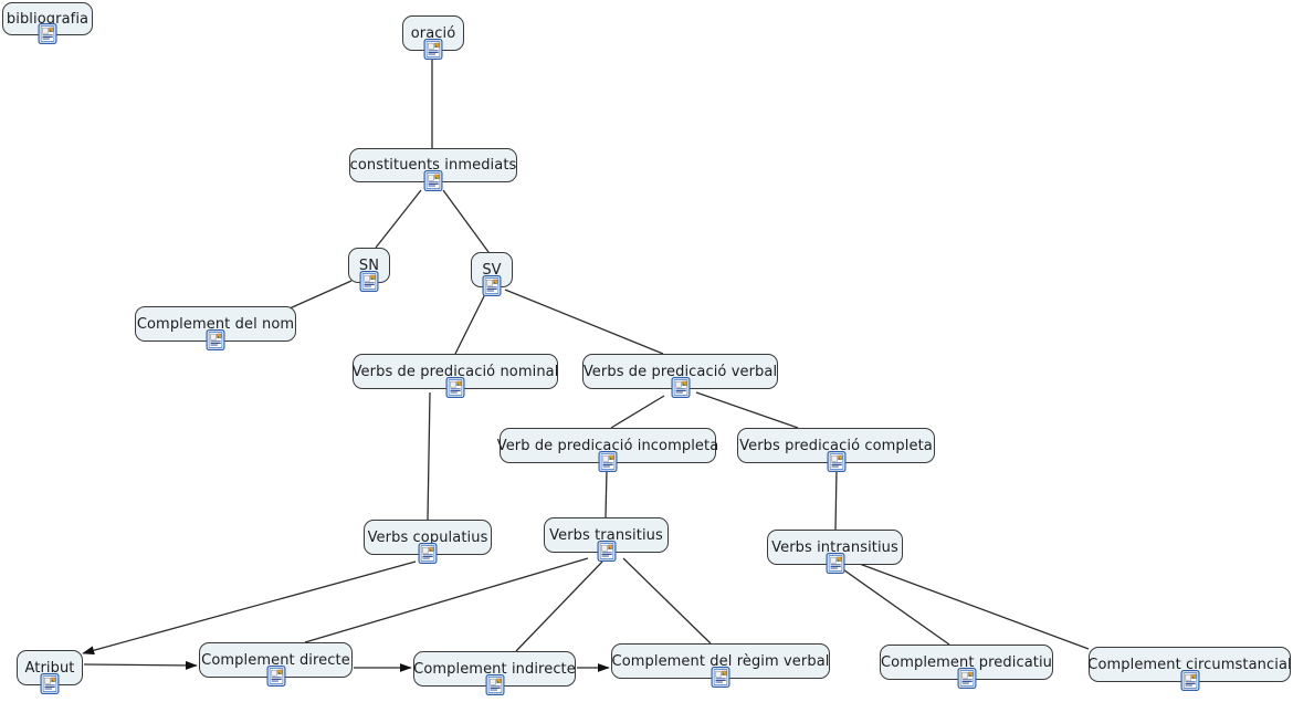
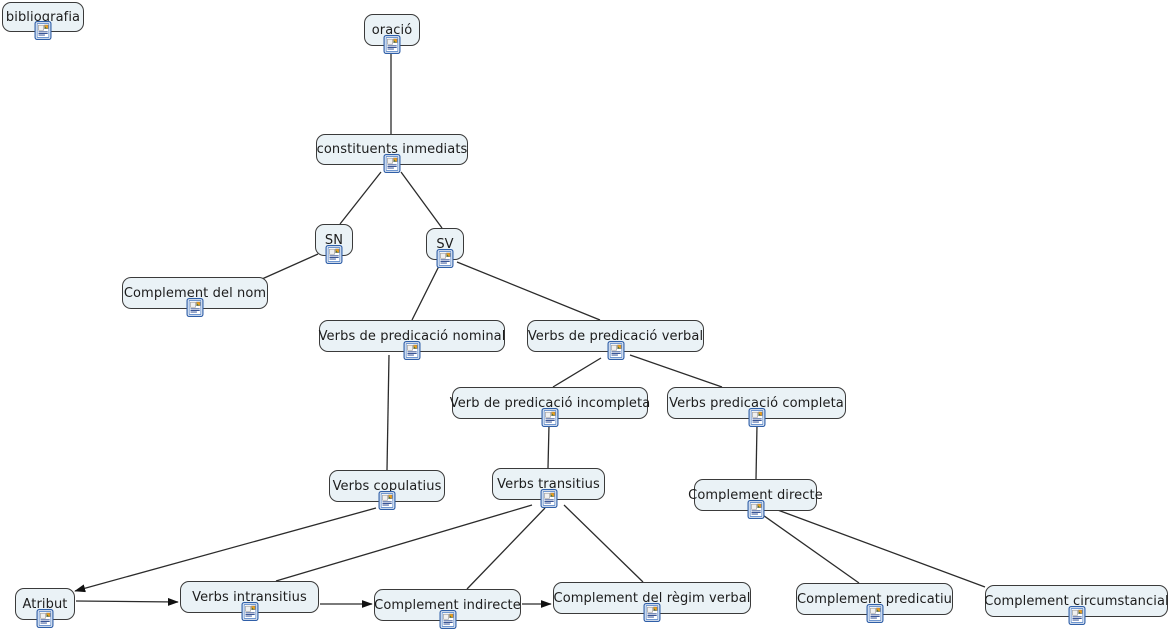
  bibliografia
  oració
  constituents inmediats
  SN
  SV
  Complement del nom
  Verbs de predicació nominal
  Verbs de predicació verbal
  Verb de predicació incompleta
  Verbs predicació completa
  Verbs copulatius
  Verbs transitius
- Verbs intransitius
+ Complement directe
  Atribut
- Complement directe
+ Verbs intransitius
  Complement indirecte
  Complement del règim verbal
  Complement predicatiu
  Complement circumstancial
